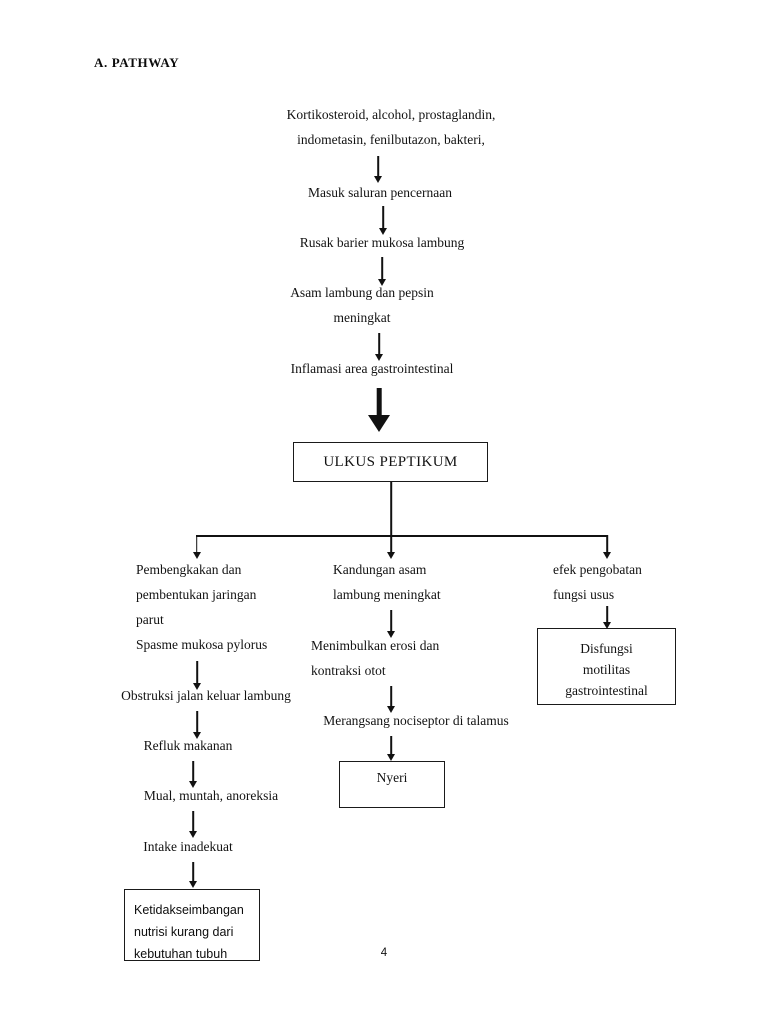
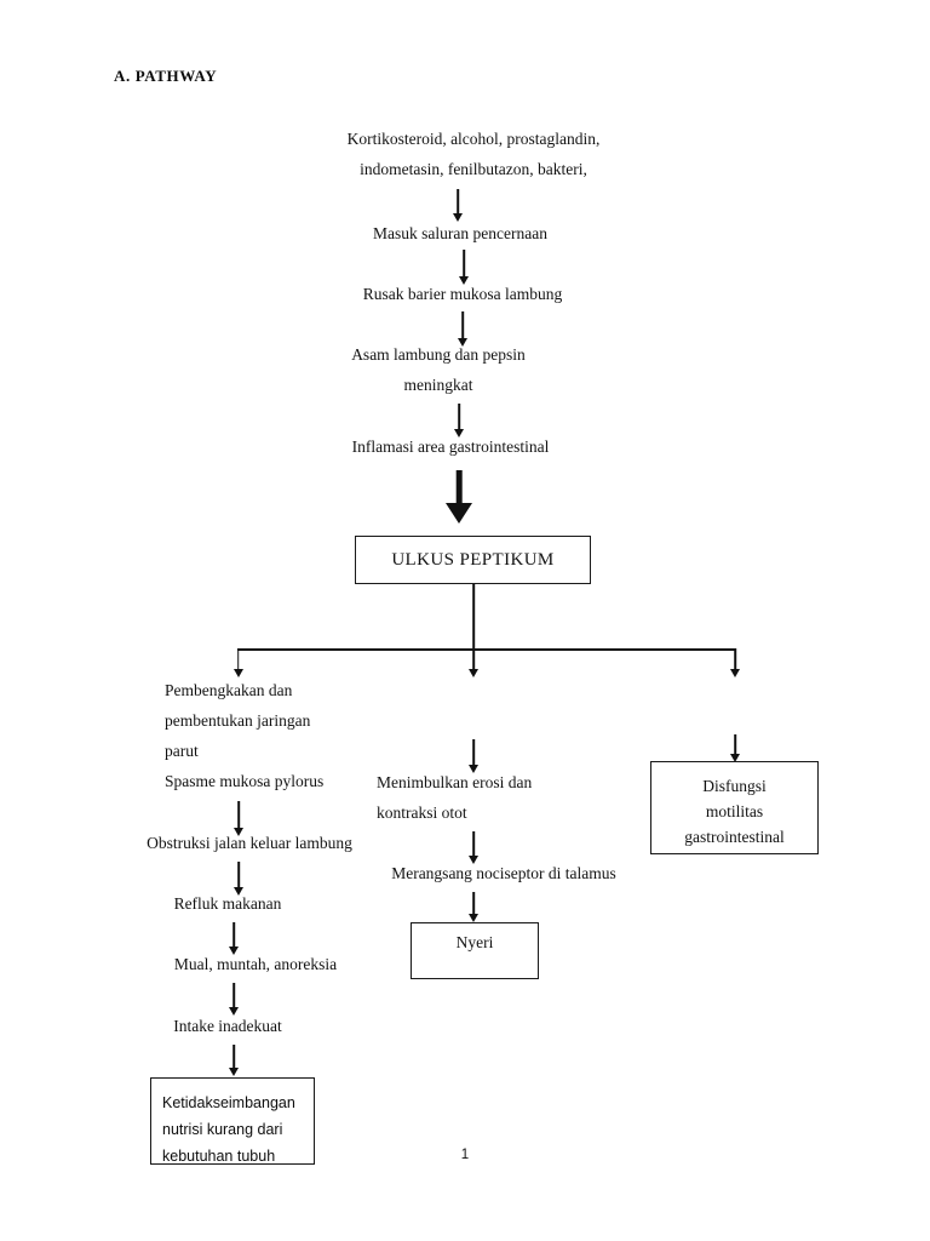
  A. PATHWAY
  Kortikosteroid, alcohol, prostaglandin,
  indometasin, fenilbutazon, bakteri,
  Masuk saluran pencernaan
  Rusak barier mukosa lambung
  Asam lambung dan pepsin
  meningkat
  Inflamasi area gastrointestinal
  ULKUS PEPTIKUM
  Pembengkakan dan
  pembentukan jaringan
  parut
  Spasme mukosa pylorus
  Obstruksi jalan keluar lambung
  Refluk makanan
  Mual, muntah, anoreksia
  Intake inadekuat
  Ketidakseimbangan
  nutrisi kurang dari
  kebutuhan tubuh
- Kandungan asam
- lambung meningkat
  Menimbulkan erosi dan
  kontraksi otot
  Merangsang nociseptor di talamus
  Nyeri
- efek pengobatan
- fungsi usus
  Disfungsi
  motilitas
  gastrointestinal
- 4
+ 1
